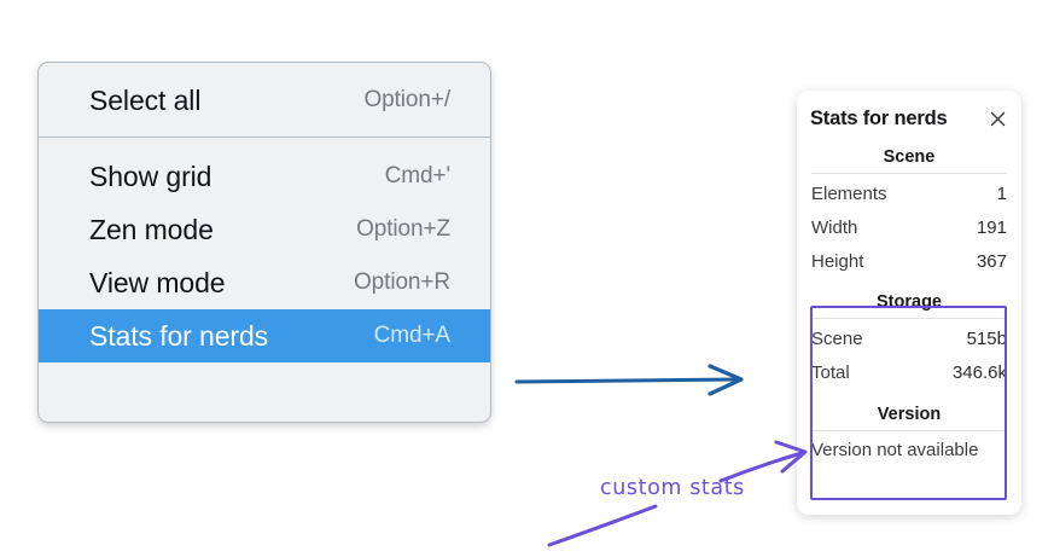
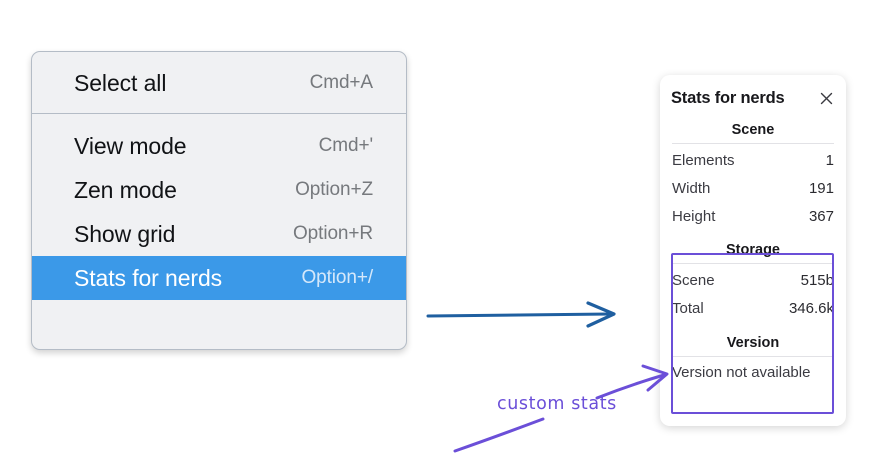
  Select all
- Option+/
+ Cmd+A
- Show grid
+ View mode
  Cmd+'
  Zen mode
  Option+Z
- View mode
+ Show grid
  Option+R
  Stats for nerds
- Cmd+A
+ Option+/
  Stats for nerds
  Scene
  Elements
  1
  Width
  191
  Height
  367
  Storage
  Scene
  515b
  Total
  346.6k
  Version
  Version not available
  custom stats
